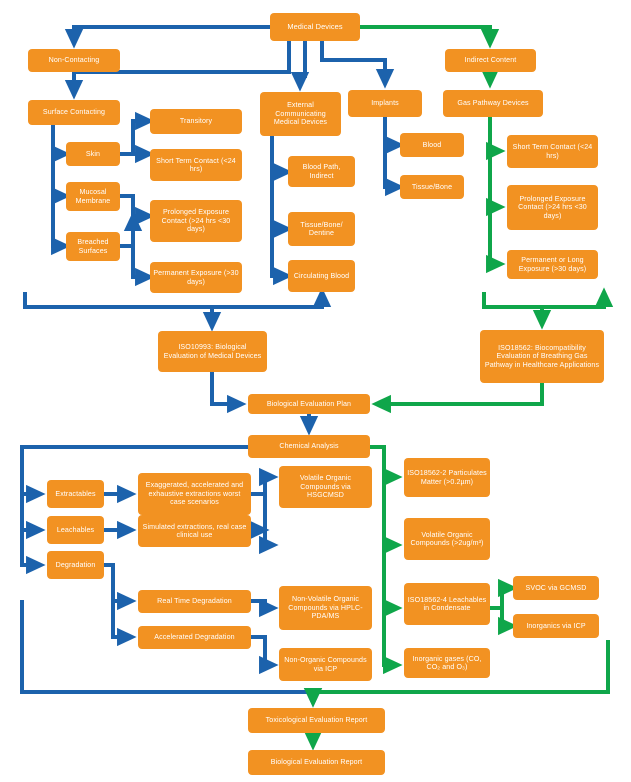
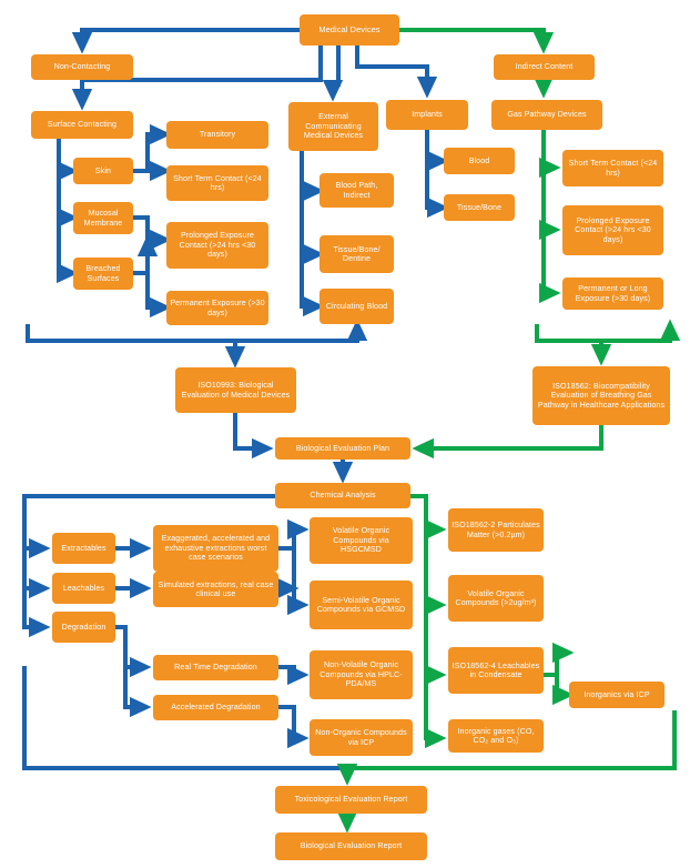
  Medical Devices
  Non-Contacting
  Surface Contacting
  Skin
  Mucosal Membrane
  Breached Surfaces
  Transitory
  Short Term Contact (<24 hrs)
  Prolonged Exposure Contact (>24 hrs <30 days)
  Permanent Exposure (>30 days)
  External Communicating Medical Devices
  Blood Path, Indirect
  Tissue/Bone/ Dentine
  Circulating Blood
  Implants
  Blood
  Tissue/Bone
  Indirect Content
  Gas Pathway Devices
  Short Term Contact (<24 hrs)
  Prolonged Exposure Contact (>24 hrs <30 days)
  Permanent or Long Exposure (>30 days)
  ISO10993: Biological Evaluation of Medical Devices
  ISO18562: Biocompatibility Evaluation of Breathing Gas Pathway in Healthcare Applications
  Biological Evaluation Plan
  Chemical Analysis
  Extractables
  Leachables
  Degradation
  Exaggerated, accelerated and exhaustive extractions worst case scenarios
  Simulated extractions, real case clinical use
  Real Time Degradation
  Accelerated Degradation
  Volatile Organic Compounds via HSGCMSD
+ Semi-Volatile Organic Compounds via GCMSD
  Non-Volatile Organic Compounds via HPLC-PDA/MS
  Non-Organic Compounds via ICP
  ISO18562-2 Particulates Matter (>0.2µm)
  Volatile Organic Compounds (>2ug/m³)
  ISO18562-4 Leachables in Condensate
  Inorganic gases (CO, CO₂ and O₃)
- SVOC via GCMSD
  Inorganics via ICP
  Toxicological Evaluation Report
  Biological Evaluation Report
